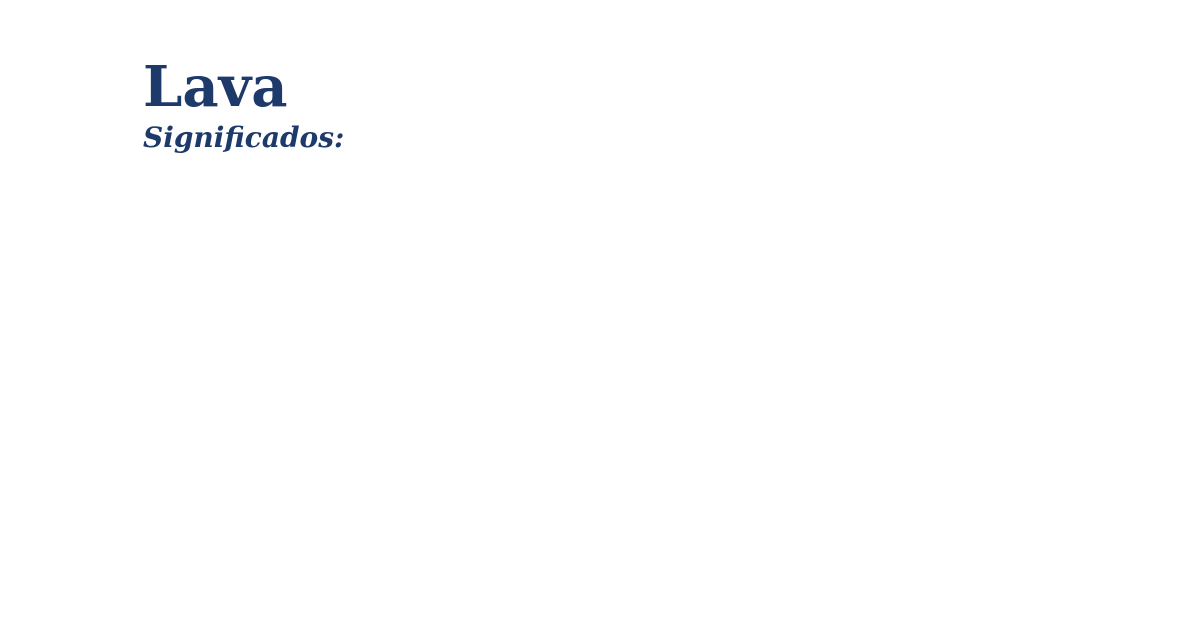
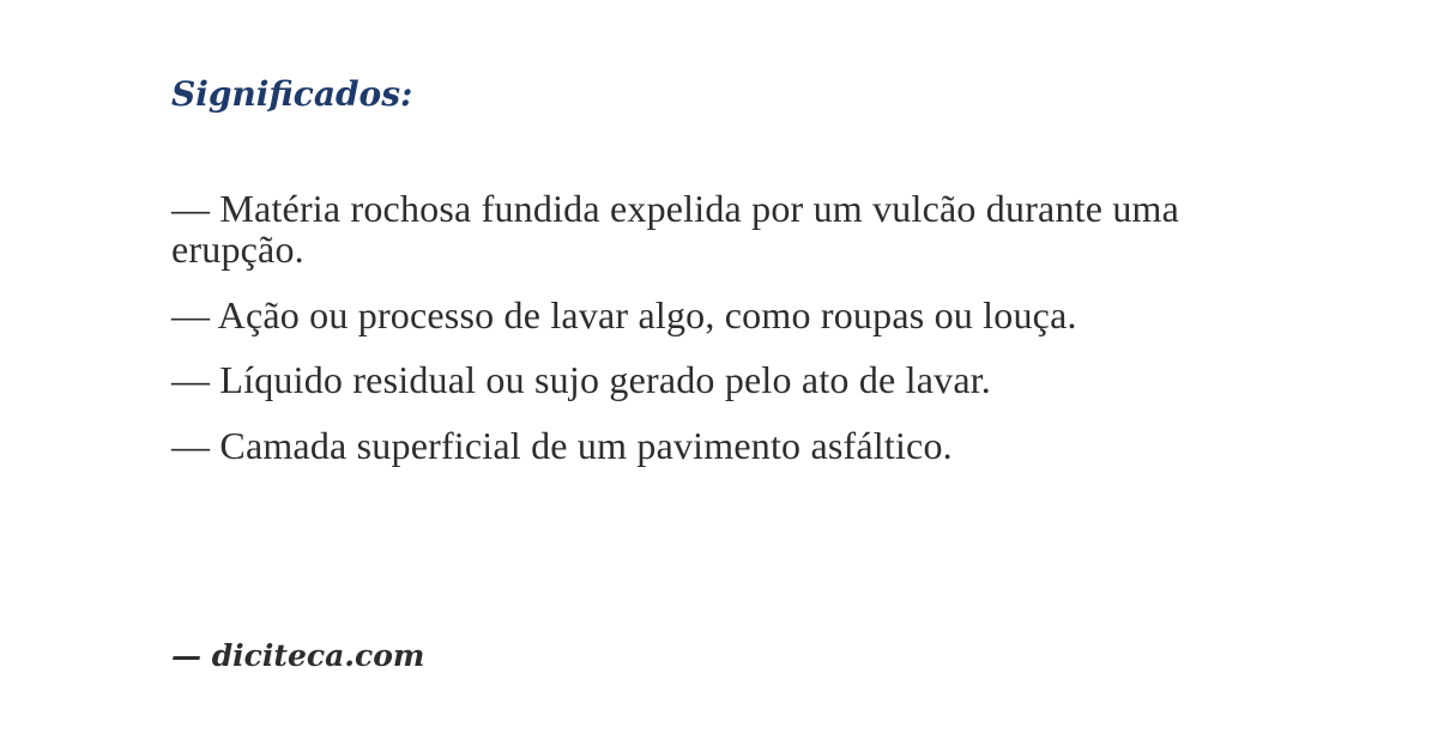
- Lava
  Significados:
+ — Matéria rochosa fundida expelida por um vulcão durante uma erupção.
+ — Ação ou processo de lavar algo, como roupas ou louça.
+ — Líquido residual ou sujo gerado pelo ato de lavar.
+ — Camada superficial de um pavimento asfáltico.
+ — diciteca.com
